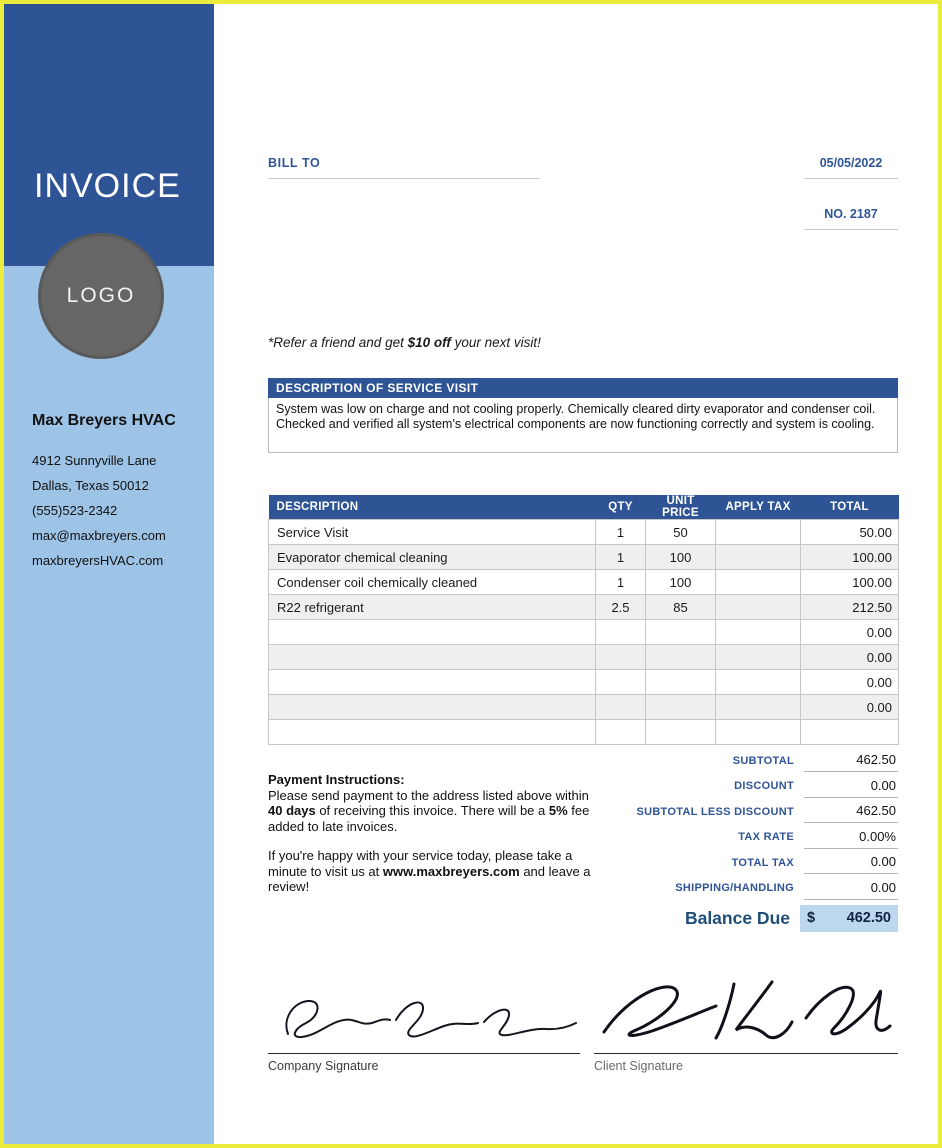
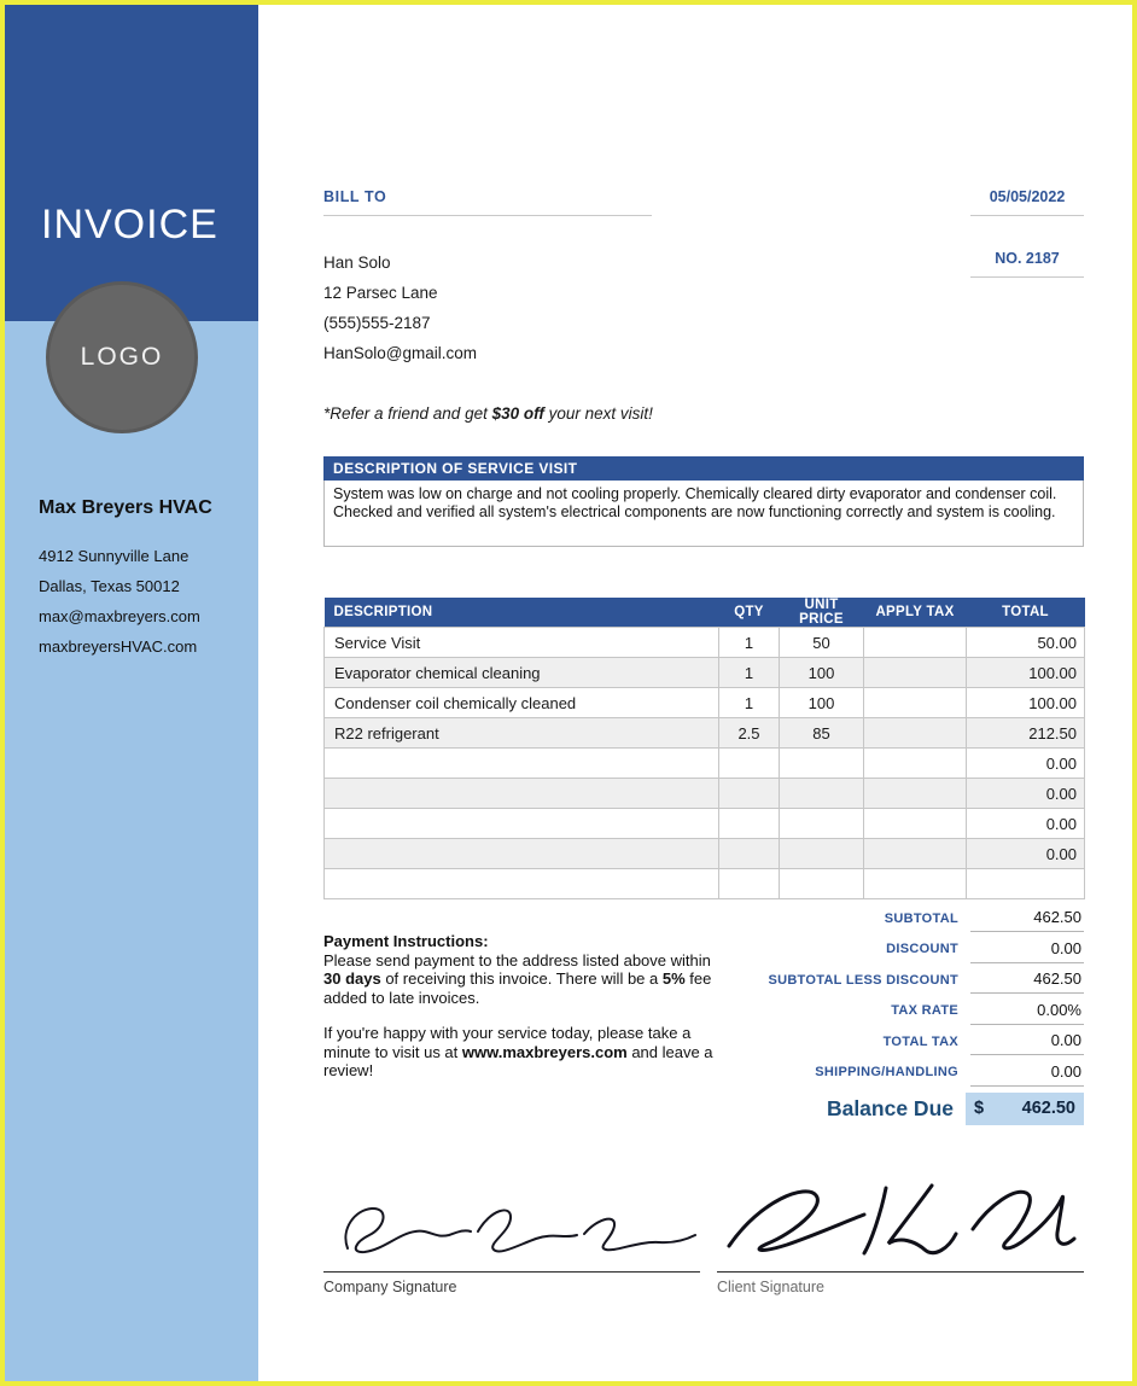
  INVOICE
  LOGO
  Max Breyers HVAC
  4912 Sunnyville Lane
  Dallas, Texas 50012
- (555)523-2342
  max@maxbreyers.com
  maxbreyersHVAC.com
  BILL TO
  05/05/2022
  NO. 2187
+ Han Solo
+ 12 Parsec Lane
+ (555)555-2187
+ HanSolo@gmail.com
- *Refer a friend and get $10 off your next visit!
+ *Refer a friend and get $30 off your next visit!
  DESCRIPTION OF SERVICE VISIT
  System was low on charge and not cooling properly. Chemically cleared dirty evaporator and condenser coil. Checked and verified all system's electrical components are now functioning correctly and system is cooling.
  DESCRIPTION	QTY	UNIT PRICE	APPLY TAX	TOTAL
  Service Visit	1	50		50.00
  Evaporator chemical cleaning	1	100		100.00
  Condenser coil chemically cleaned	1	100		100.00
  R22 refrigerant	2.5	85		212.50
  				0.00
  				0.00
  				0.00
  				0.00
  SUBTOTAL
  462.50
  DISCOUNT
  0.00
  SUBTOTAL LESS DISCOUNT
  462.50
  TAX RATE
  0.00%
  TOTAL TAX
  0.00
  SHIPPING/HANDLING
  0.00
  Balance Due
  $
  462.50
  Payment Instructions:
- Please send payment to the address listed above within 40 days of receiving this invoice. There will be a 5% fee added to late invoices.
+ Please send payment to the address listed above within 30 days of receiving this invoice. There will be a 5% fee added to late invoices.
  If you're happy with your service today, please take a minute to visit us at www.maxbreyers.com and leave a review!
  Company Signature
  Client Signature
